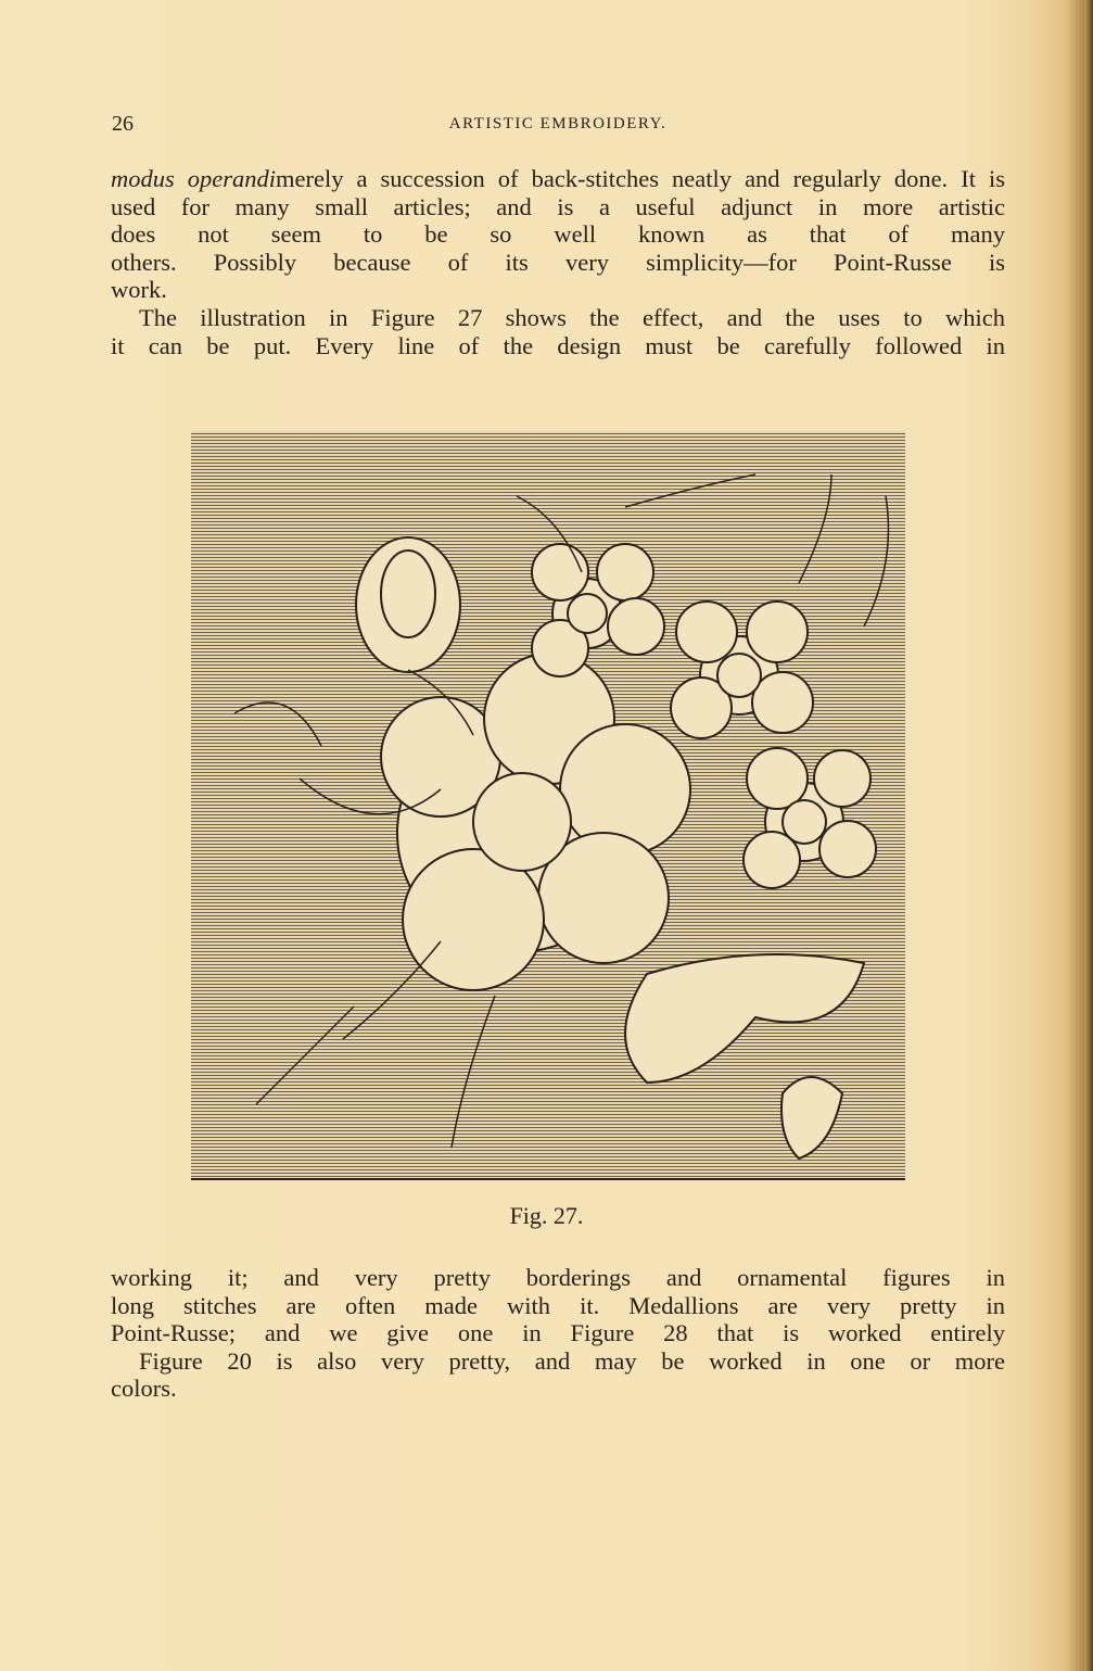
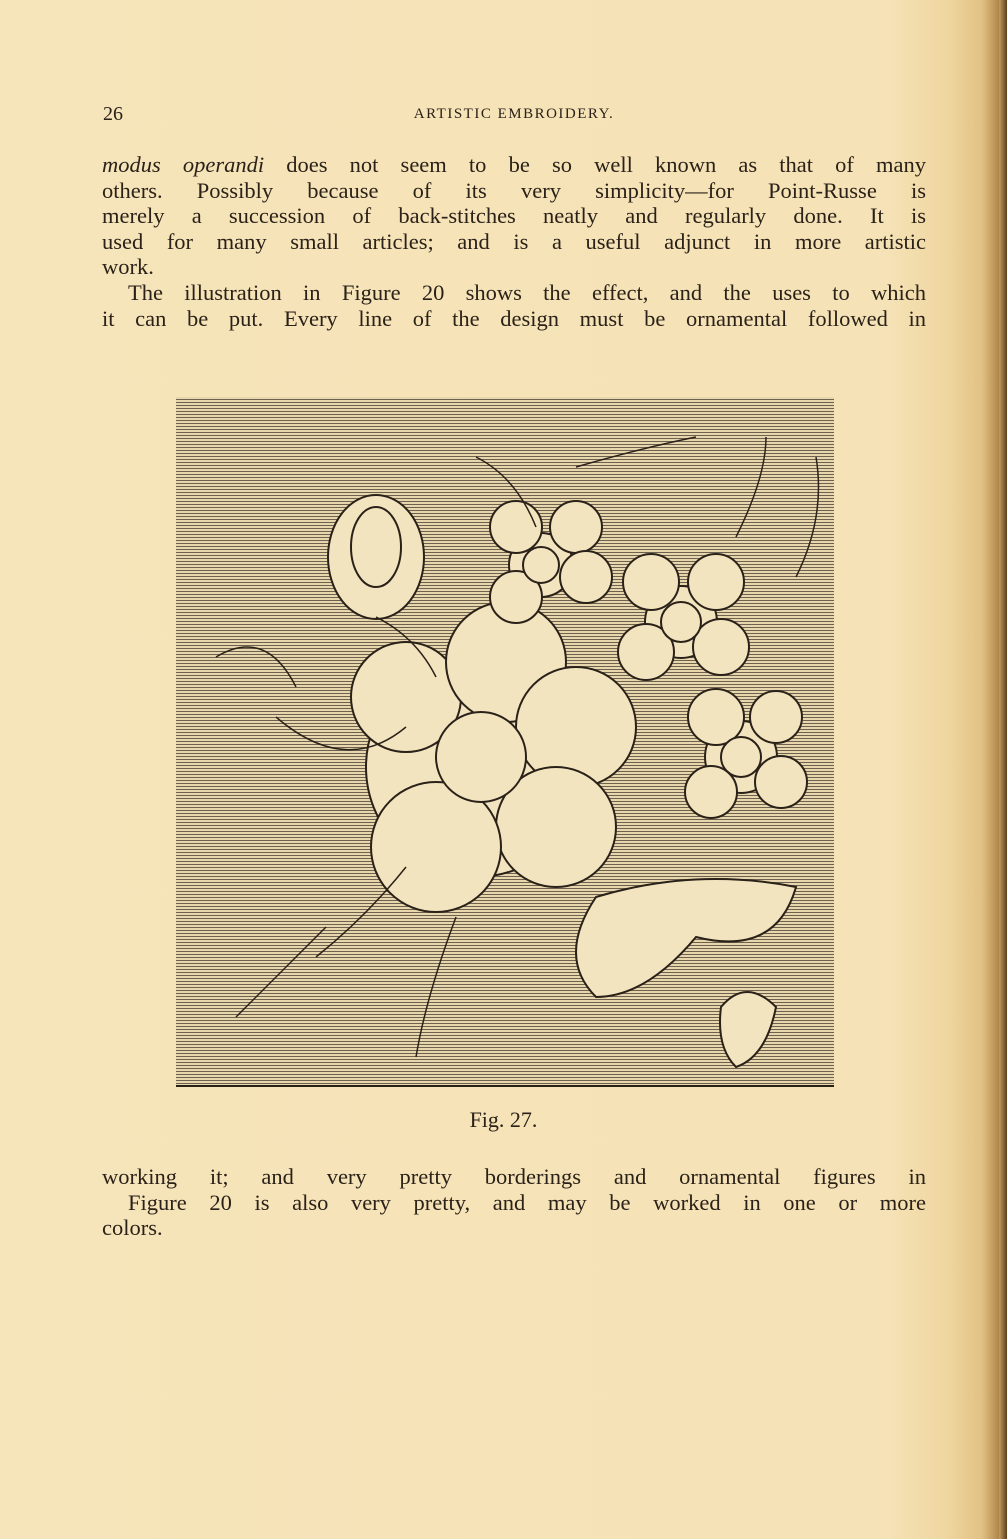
  26
  ARTISTIC EMBROIDERY.
- modus operandimerely a succession of back-stitches neatly and regularly done. It is
+ modus operandi does not seem to be so well known as that of many
- used for many small articles; and is a useful adjunct in more artistic
+ others. Possibly because of its very simplicity—for Point-Russe is
- does not seem to be so well known as that of many
+ merely a succession of back-stitches neatly and regularly done. It is
- others. Possibly because of its very simplicity—for Point-Russe is
+ used for many small articles; and is a useful adjunct in more artistic
  work.
- The illustration in Figure 27 shows the effect, and the uses to which
+ The illustration in Figure 20 shows the effect, and the uses to which
- it can be put. Every line of the design must be carefully followed in
+ it can be put. Every line of the design must be ornamental followed in
  Fig. 27.
  working it; and very pretty borderings and ornamental figures in
- long stitches are often made with it. Medallions are very pretty in
- Point-Russe; and we give one in Figure 28 that is worked entirely
  Figure 20 is also very pretty, and may be worked in one or more
  colors.
